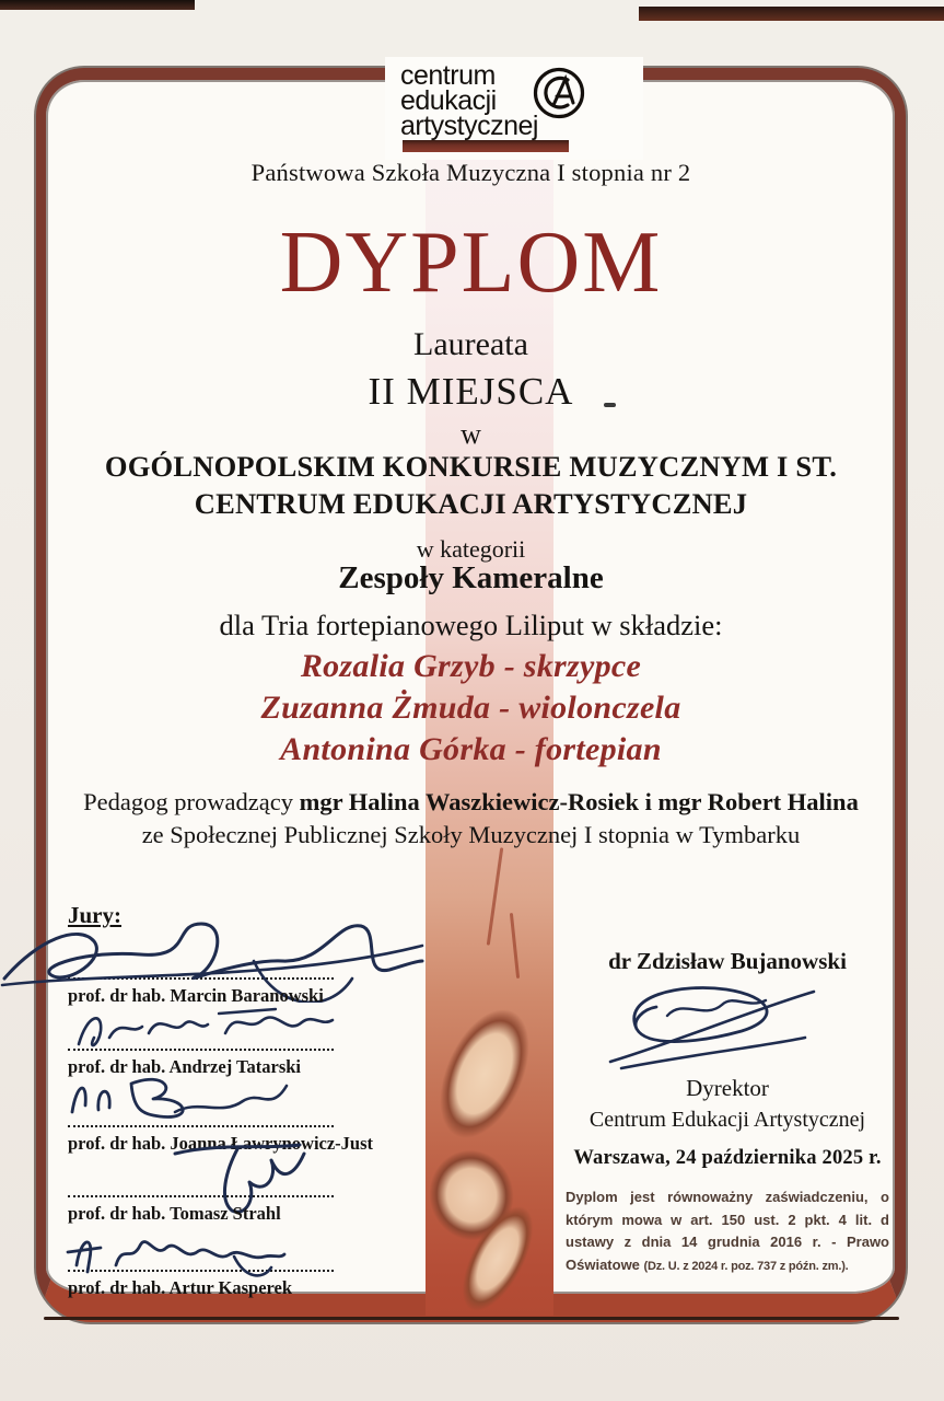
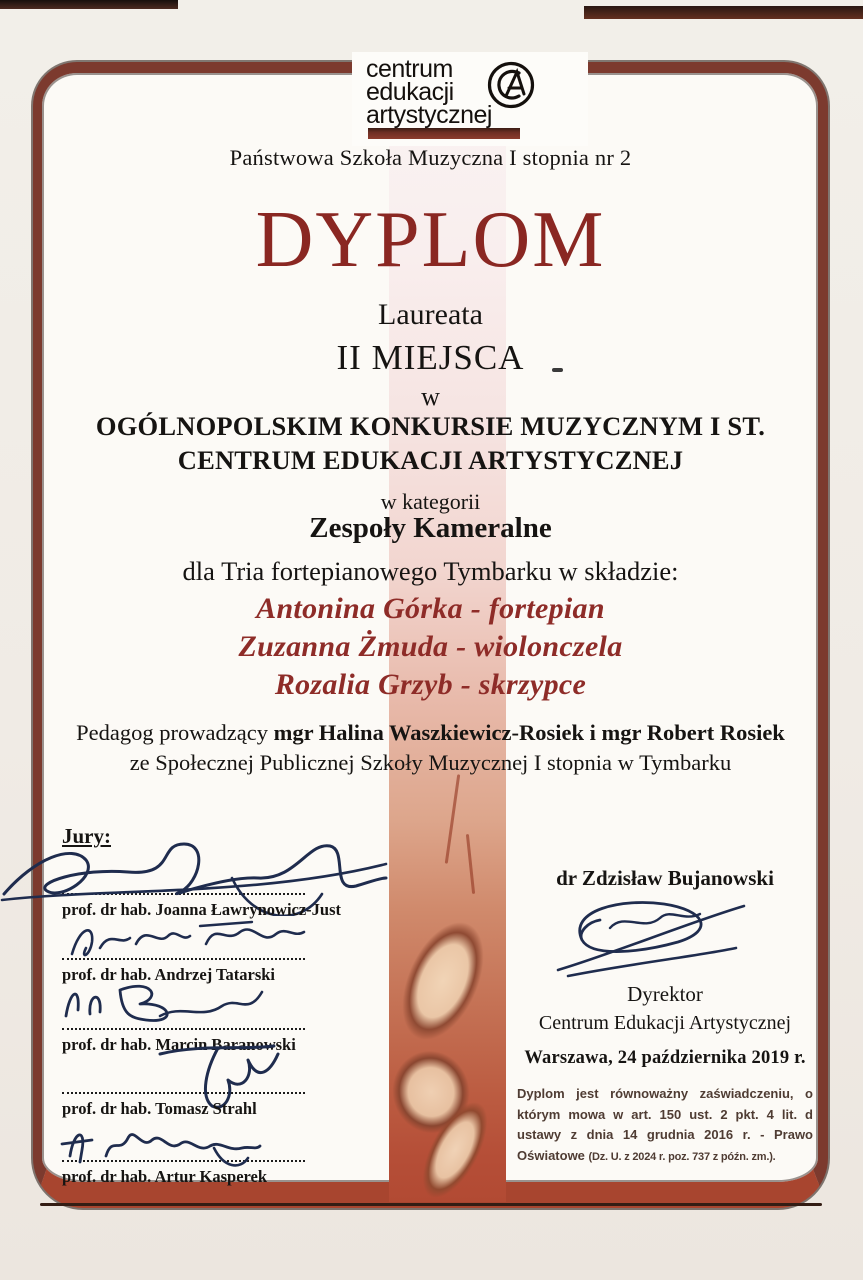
  centrum
  edukacji
  artystycznej
  Państwowa Szkoła Muzyczna I stopnia nr 2
  DYPLOM
  Laureata
  II MIEJSCA
  w
  OGÓLNOPOLSKIM KONKURSIE MUZYCZNYM I ST.
  CENTRUM EDUKACJI ARTYSTYCZNEJ
  w kategorii
  Zespoły Kameralne
- dla Tria fortepianowego Liliput w składzie:
+ dla Tria fortepianowego Tymbarku w składzie:
- Rozalia Grzyb - skrzypce
+ Antonina Górka - fortepian
  Zuzanna Żmuda - wiolonczela
- Antonina Górka - fortepian
+ Rozalia Grzyb - skrzypce
- Pedagog prowadzący mgr Halina Waszkiewicz-Rosiek i mgr Robert Halina
+ Pedagog prowadzący mgr Halina Waszkiewicz-Rosiek i mgr Robert Rosiek
  ze Społecznej Publicznej Szkoły Muzycznej I stopnia w Tymbarku
  Jury:
- prof. dr hab. Marcin Baranowski
+ prof. dr hab. Joanna Ławrynowicz-Just
  prof. dr hab. Andrzej Tatarski
- prof. dr hab. Joanna Ławrynowicz-Just
+ prof. dr hab. Marcin Baranowski
  prof. dr hab. Tomasz Strahl
  prof. dr hab. Artur Kasperek
  dr Zdzisław Bujanowski
  Dyrektor
  Centrum Edukacji Artystycznej
- Warszawa, 24 października 2025 r.
+ Warszawa, 24 października 2019 r.
  Dyplom jest równoważny zaświadczeniu, o którym mowa w art. 150 ust. 2 pkt. 4 lit. d ustawy z dnia 14 grudnia 2016 r. - Prawo Oświatowe (Dz. U. z 2024 r. poz. 737 z późn. zm.).
